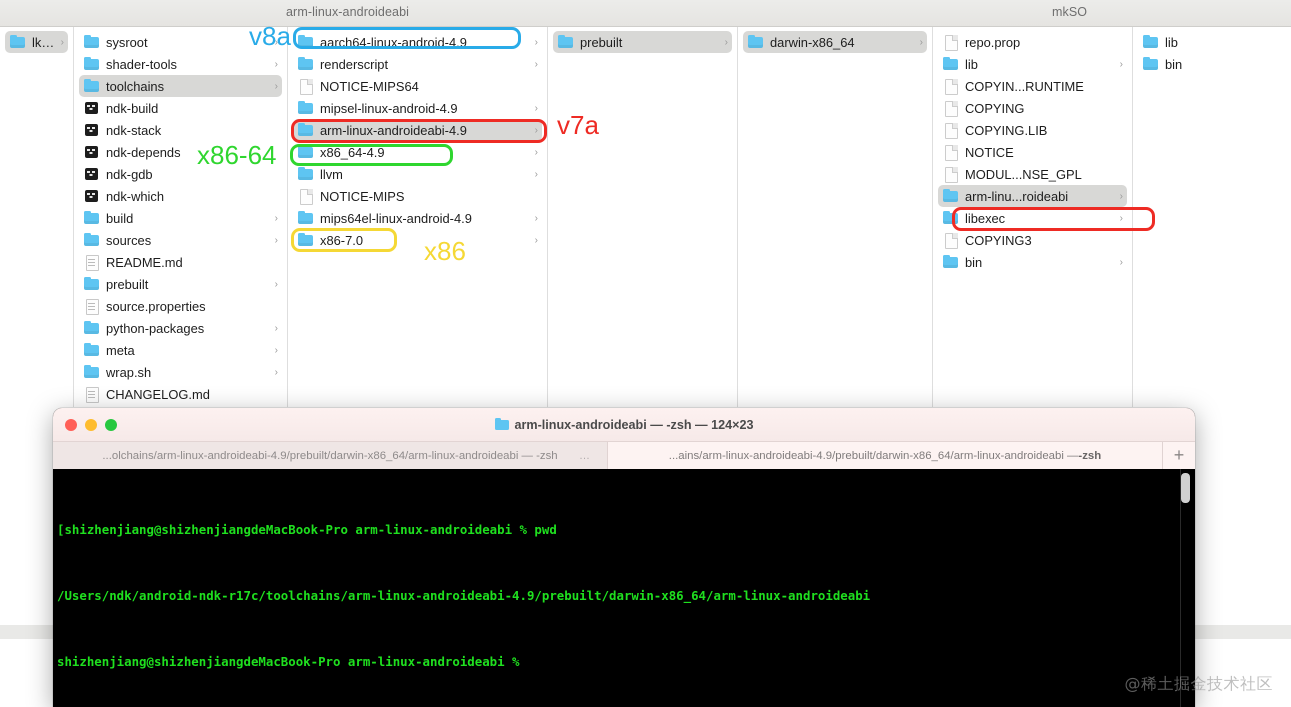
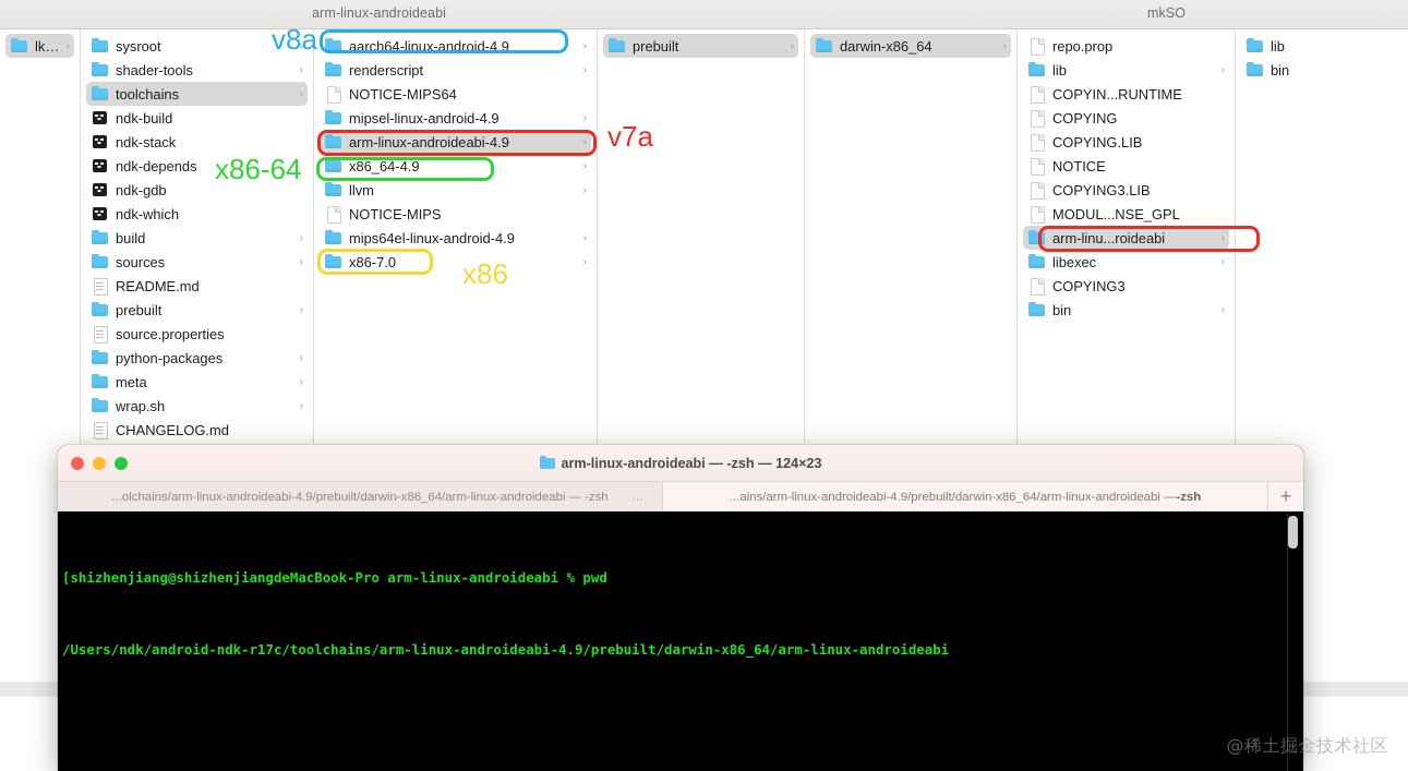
  arm-linux-androideabi
  mkSO
  lk-r1
  ›
  sysroot
  ›
  shader-tools
  ›
  toolchains
  ›
  ndk-build
  ndk-stack
  ndk-depends
  ndk-gdb
  ndk-which
  build
  ›
  sources
  ›
  README.md
  prebuilt
  ›
  source.properties
  python-packages
  ›
  meta
  ›
  wrap.sh
  ›
  CHANGELOG.md
  aarch64-linux-android-4.9
  ›
  renderscript
  ›
  NOTICE-MIPS64
  mipsel-linux-android-4.9
  ›
  arm-linux-androideabi-4.9
  ›
  x86_64-4.9
  ›
  llvm
  ›
  NOTICE-MIPS
  mips64el-linux-android-4.9
  ›
  x86-7.0
  ›
  prebuilt
  ›
  darwin-x86_64
  ›
  repo.prop
  lib
  ›
  COPYIN...RUNTIME
  COPYING
  COPYING.LIB
  NOTICE
+ COPYING3.LIB
  MODUL...NSE_GPL
  arm-linu...roideabi
  ›
  libexec
  ›
  COPYING3
  bin
  ›
  lib
  bin
  v8a
  v7a
  x86-64
  x86
  arm-linux-androideabi — -zsh — 124×23
  ...olchains/arm-linux-androideabi-4.9/prebuilt/darwin-x86_64/arm-linux-androideabi — -zsh
  …
  ...ains/arm-linux-androideabi-4.9/prebuilt/darwin-x86_64/arm-linux-androideabi —
  -zsh
  +
  [shizhenjiang@shizhenjiangdeMacBook-Pro arm-linux-androideabi % pwd
  /Users/ndk/android-ndk-r17c/toolchains/arm-linux-androideabi-4.9/prebuilt/darwin-x86_64/arm-linux-androideabi
- shizhenjiang@shizhenjiangdeMacBook-Pro arm-linux-androideabi %
  @稀土掘金技术社区
